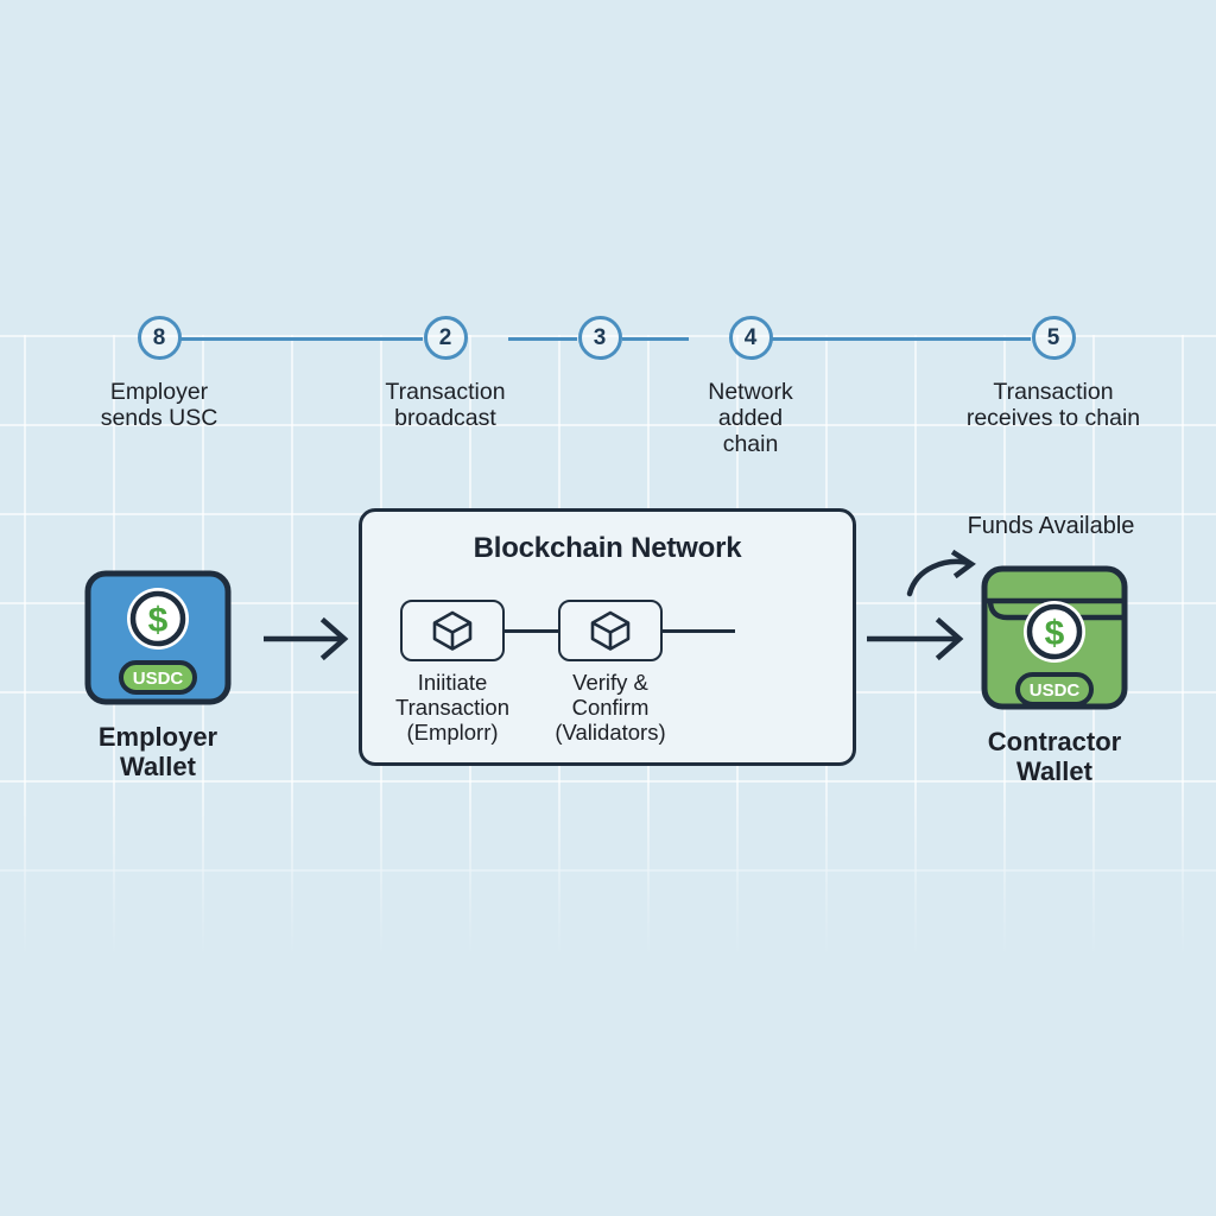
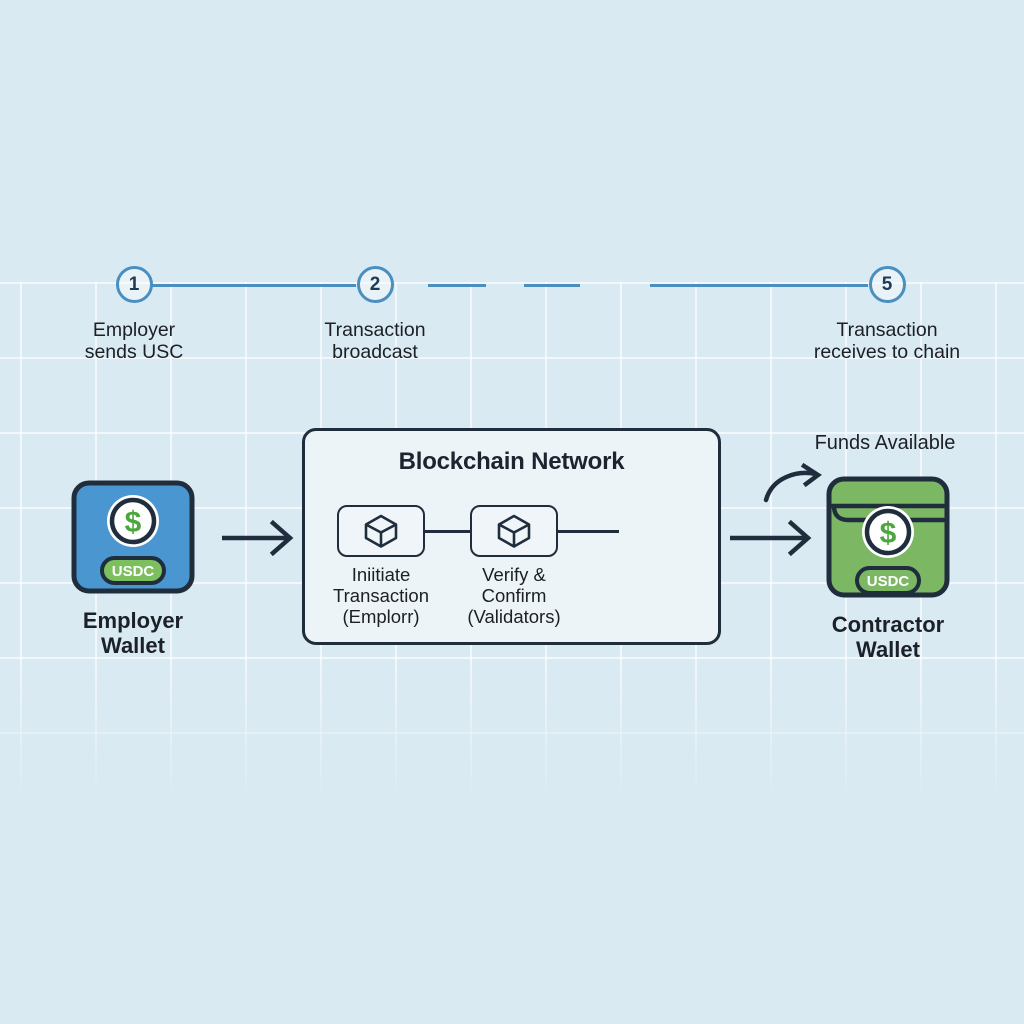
- 8
+ 1
  Employer
  sends USC
  2
  Transaction
  broadcast
- 3
- 4
- Network
- added
- chain
  5
  Transaction
  receives to chain
  $
  USDC
  Employer
  Wallet
  Blockchain Network
  Iniitiate
  Transaction
  (Emplorr)
  Verify &
  Confirm
  (Validators)
  Funds Available
  $
  USDC
  Contractor
  Wallet
